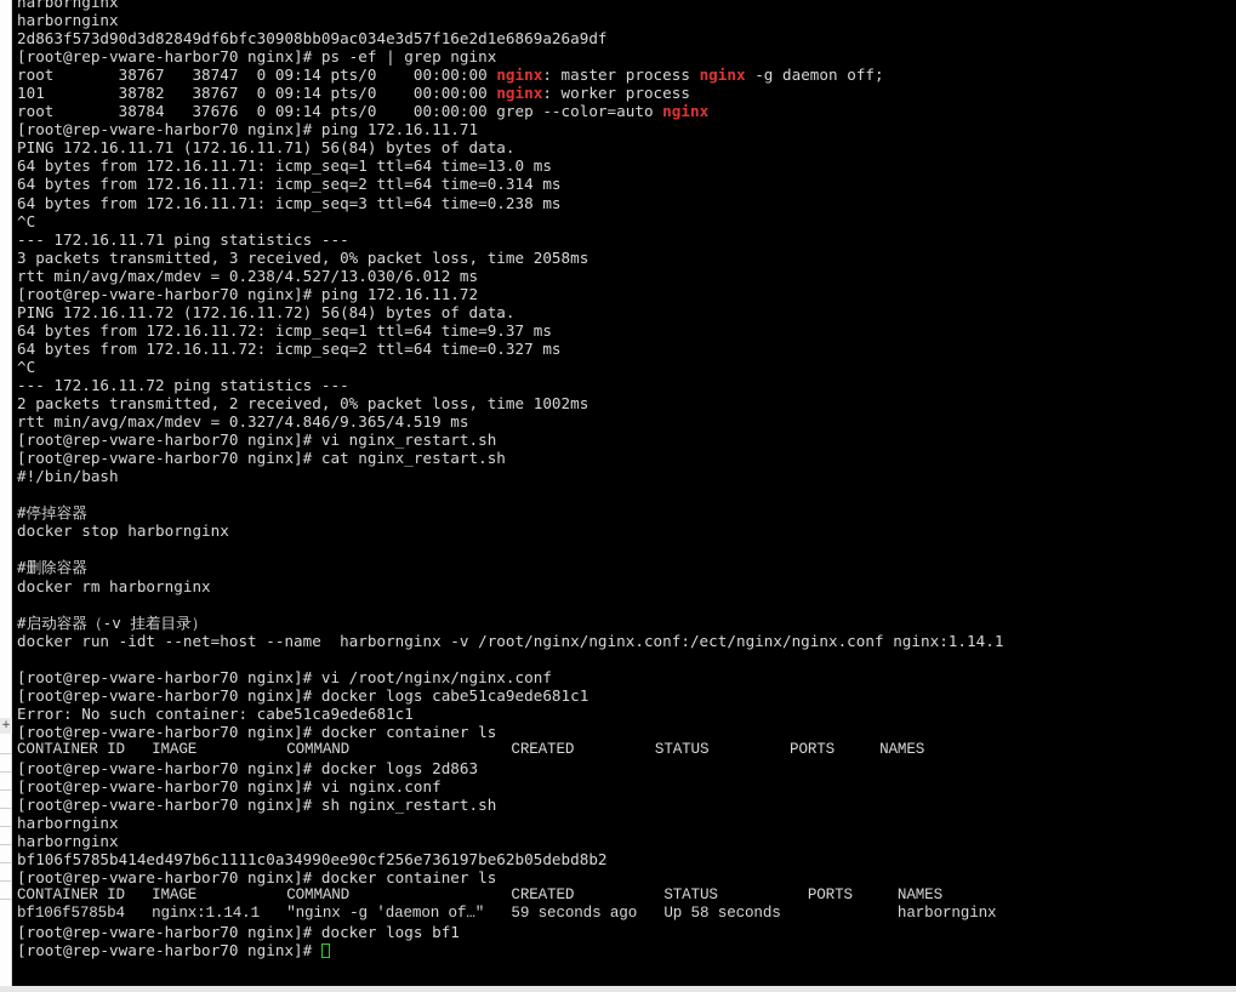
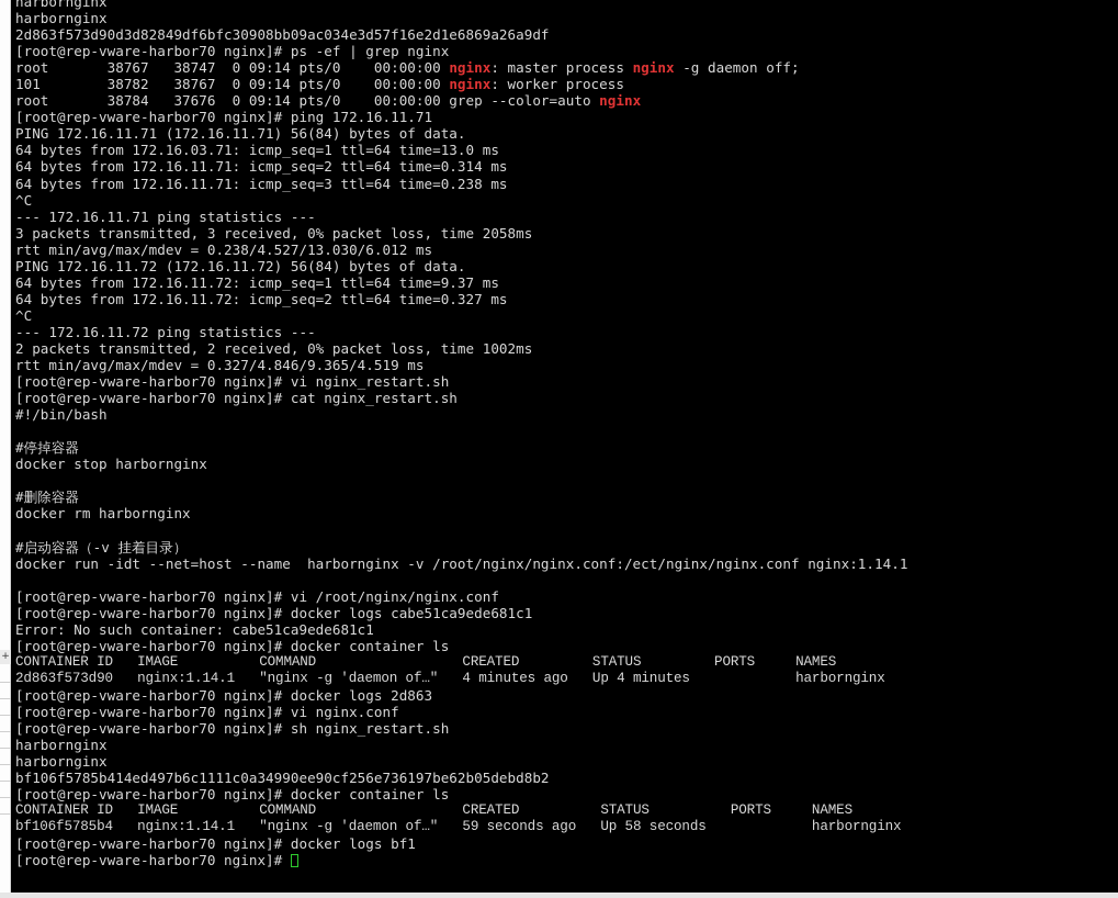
  +
  harbornginx
  harbornginx
  2d863f573d90d3d82849df6bfc30908bb09ac034e3d57f16e2d1e6869a26a9df
  [root@rep-vware-harbor70 nginx]# ps -ef | grep nginx
  root 38767 38747 0 09:14 pts/0 00:00:00 nginx: master process nginx -g daemon off;
  101 38782 38767 0 09:14 pts/0 00:00:00 nginx: worker process
  root 38784 37676 0 09:14 pts/0 00:00:00 grep --color=auto nginx
  [root@rep-vware-harbor70 nginx]# ping 172.16.11.71
  PING 172.16.11.71 (172.16.11.71) 56(84) bytes of data.
- 64 bytes from 172.16.11.71: icmp_seq=1 ttl=64 time=13.0 ms
+ 64 bytes from 172.16.03.71: icmp_seq=1 ttl=64 time=13.0 ms
  64 bytes from 172.16.11.71: icmp_seq=2 ttl=64 time=0.314 ms
  64 bytes from 172.16.11.71: icmp_seq=3 ttl=64 time=0.238 ms
  ^C
  --- 172.16.11.71 ping statistics ---
  3 packets transmitted, 3 received, 0% packet loss, time 2058ms
  rtt min/avg/max/mdev = 0.238/4.527/13.030/6.012 ms
- [root@rep-vware-harbor70 nginx]# ping 172.16.11.72
  PING 172.16.11.72 (172.16.11.72) 56(84) bytes of data.
  64 bytes from 172.16.11.72: icmp_seq=1 ttl=64 time=9.37 ms
  64 bytes from 172.16.11.72: icmp_seq=2 ttl=64 time=0.327 ms
  ^C
  --- 172.16.11.72 ping statistics ---
  2 packets transmitted, 2 received, 0% packet loss, time 1002ms
  rtt min/avg/max/mdev = 0.327/4.846/9.365/4.519 ms
  [root@rep-vware-harbor70 nginx]# vi nginx_restart.sh
  [root@rep-vware-harbor70 nginx]# cat nginx_restart.sh
  #!/bin/bash
  #停掉容器
  docker stop harbornginx
  #删除容器
  docker rm harbornginx
  #启动容器（-v 挂着目录）
  docker run -idt --net=host --name harbornginx -v /root/nginx/nginx.conf:/ect/nginx/nginx.conf nginx:1.14.1
  [root@rep-vware-harbor70 nginx]# vi /root/nginx/nginx.conf
  [root@rep-vware-harbor70 nginx]# docker logs cabe51ca9ede681c1
  Error: No such container: cabe51ca9ede681c1
  [root@rep-vware-harbor70 nginx]# docker container ls
  CONTAINER ID IMAGE COMMAND CREATED STATUS PORTS NAMES
+ 2d863f573d90 nginx:1.14.1 "nginx -g 'daemon of…" 4 minutes ago Up 4 minutes harbornginx
  [root@rep-vware-harbor70 nginx]# docker logs 2d863
  [root@rep-vware-harbor70 nginx]# vi nginx.conf
  [root@rep-vware-harbor70 nginx]# sh nginx_restart.sh
  harbornginx
  harbornginx
  bf106f5785b414ed497b6c1111c0a34990ee90cf256e736197be62b05debd8b2
  [root@rep-vware-harbor70 nginx]# docker container ls
  CONTAINER ID IMAGE COMMAND CREATED STATUS PORTS NAMES
  bf106f5785b4 nginx:1.14.1 "nginx -g 'daemon of…" 59 seconds ago Up 58 seconds harbornginx
  [root@rep-vware-harbor70 nginx]# docker logs bf1
  [root@rep-vware-harbor70 nginx]#
